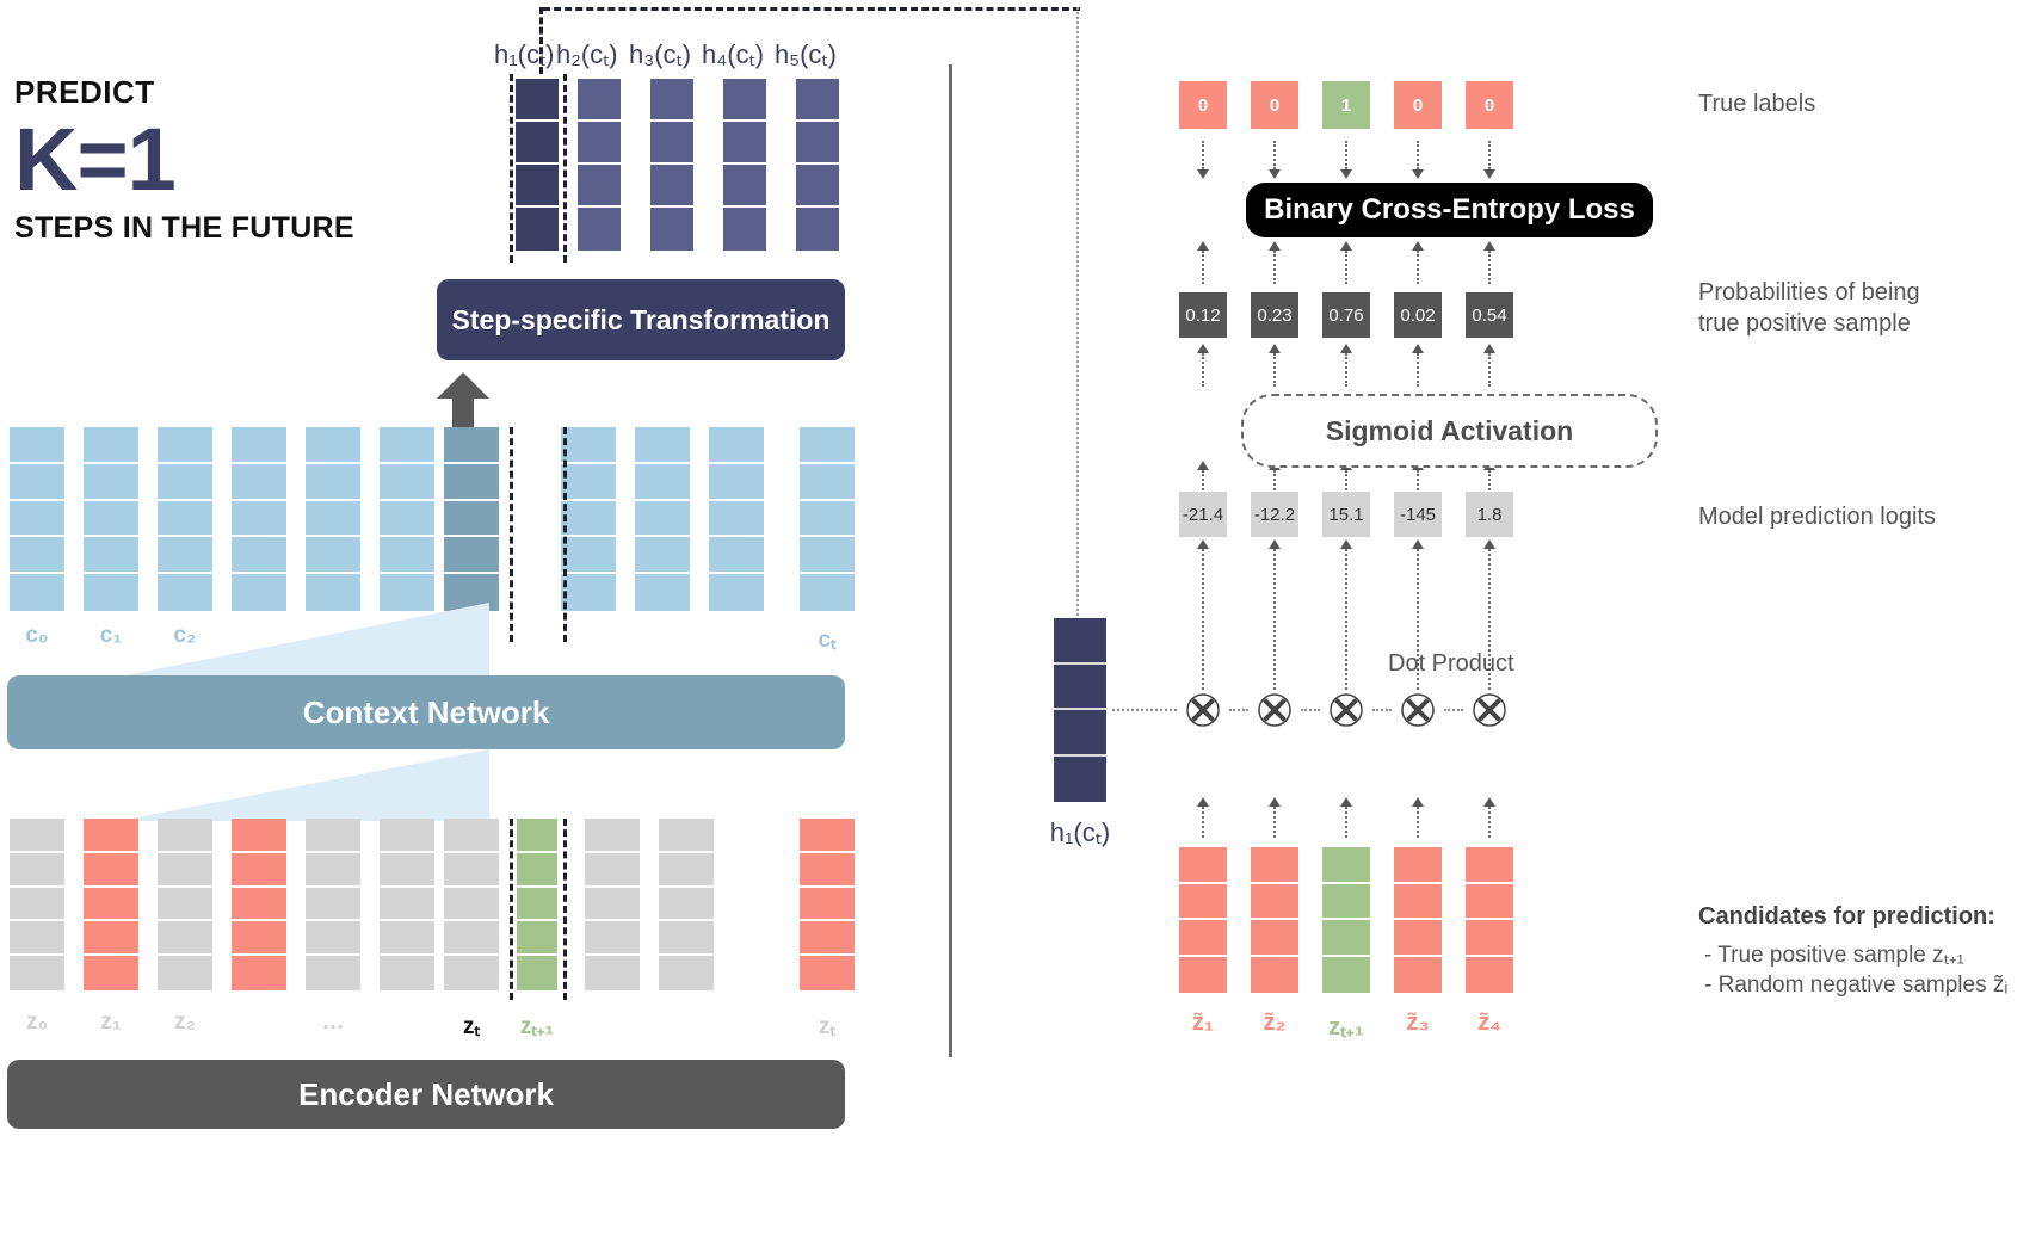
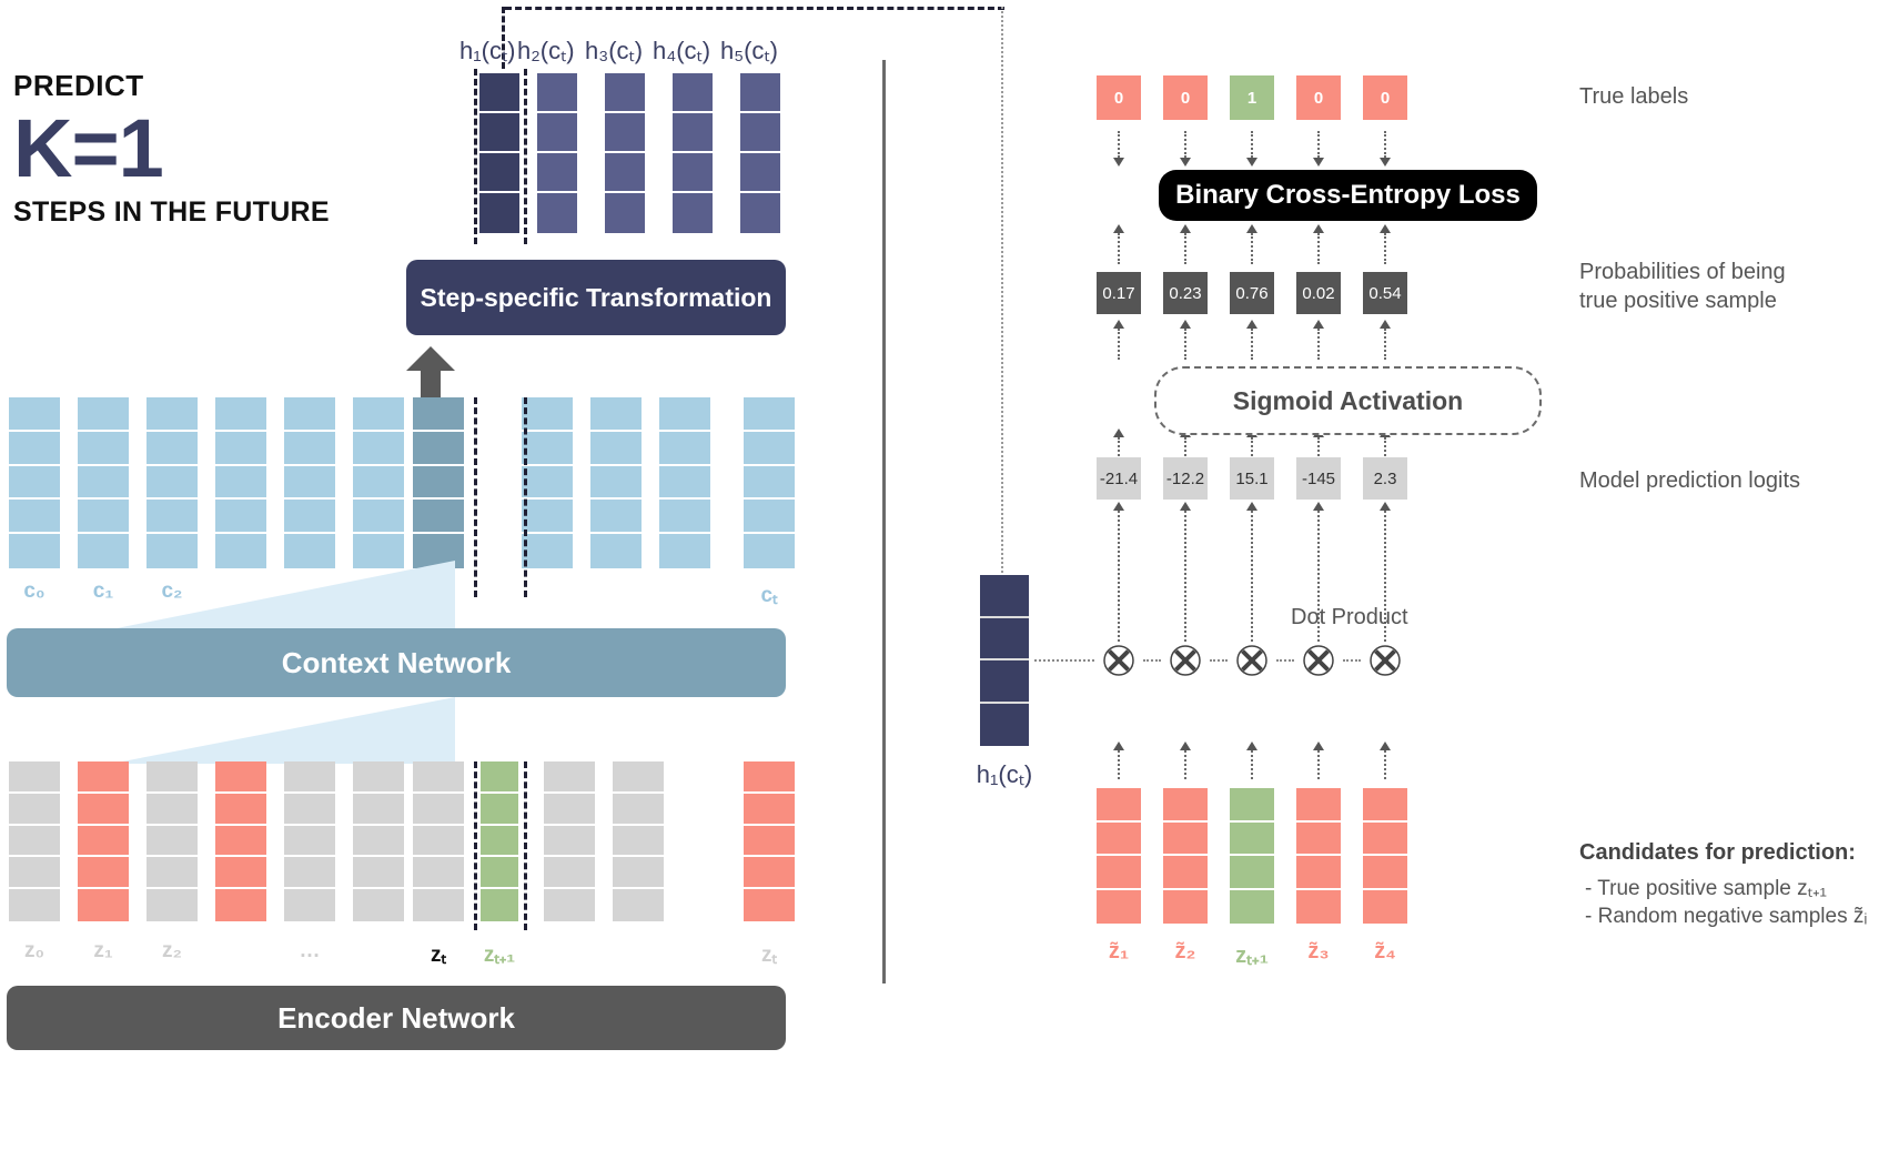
  PREDICT
  K=1
  STEPS IN THE FUTURE
  h₁(cₜ)
  h₂(cₜ)
  h₃(cₜ)
  h₄(cₜ)
  h₅(cₜ)
  Step-specific Transformation
  c₀
  c₁
  c₂
  cₜ
  Context Network
  z₀
  z₁
  z₂
  …
  zₜ
  zₜ₊₁
  zₜ
  Encoder Network
  0
  0
  1
  0
  0
- 0.12
+ 0.17
  0.23
  0.76
  0.02
  0.54
  -21.4
  -12.2
  15.1
  -145
- 1.8
+ 2.3
  z̃₁
  z̃₂
  zₜ₊₁
  z̃₃
  z̃₄
  Binary Cross-Entropy Loss
  Sigmoid Activation
  True labels
  Probabilities of being
  true positive sample
  Model prediction logits
  Dot Product
  Candidates for prediction:
  - True positive sample zₜ₊₁
  - Random negative samples z̃ᵢ
  h₁(cₜ)
